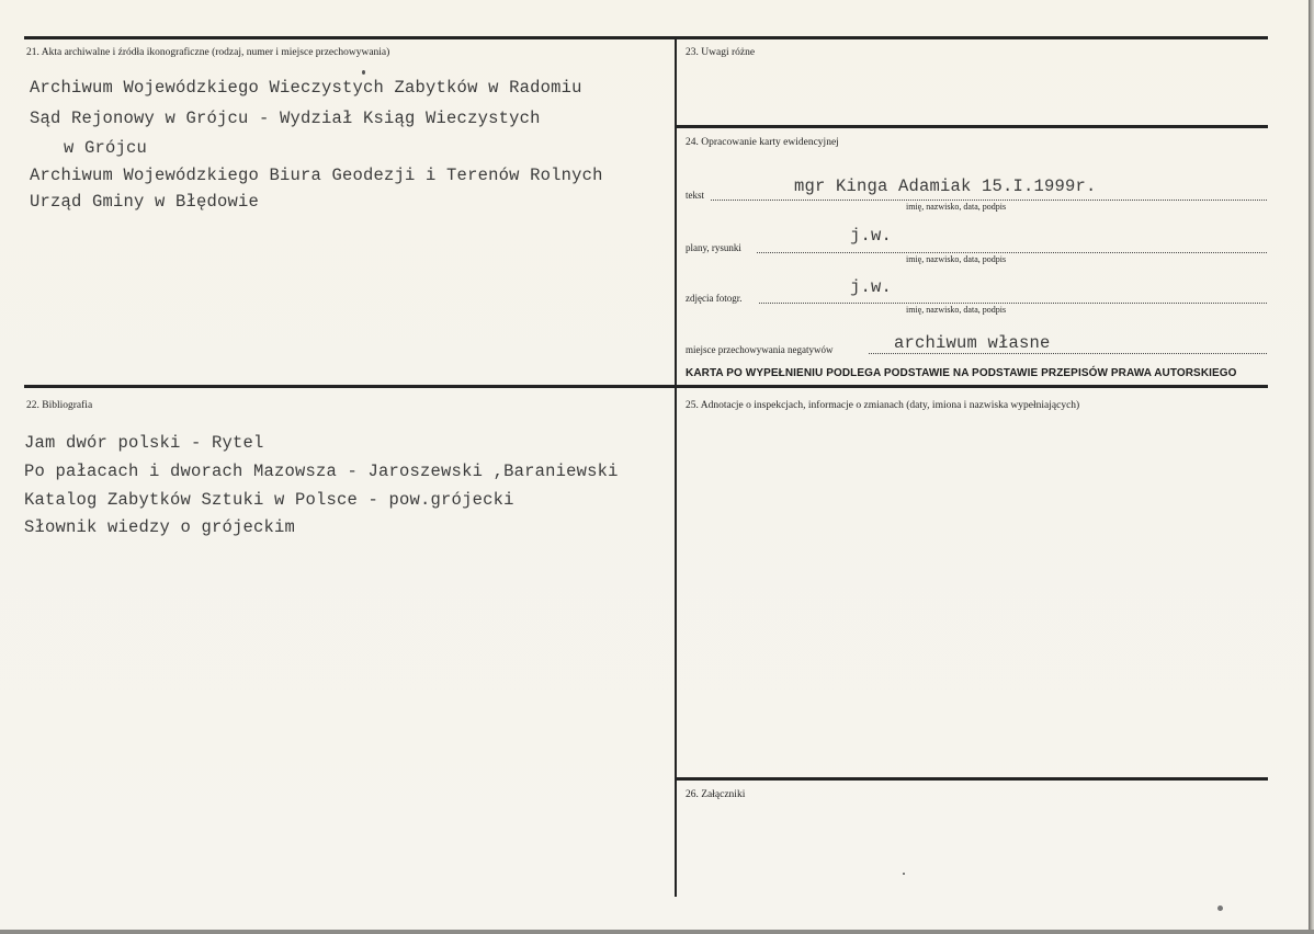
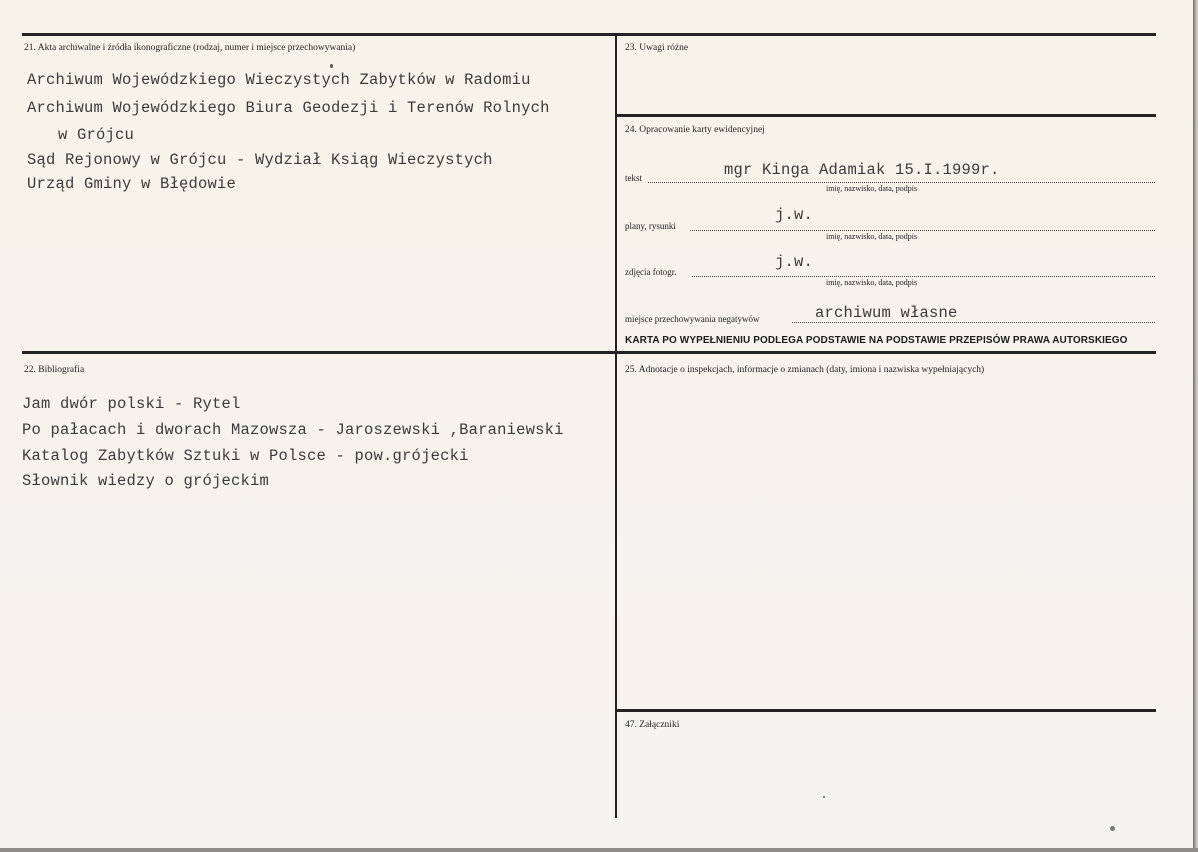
  21. Akta archiwalne i źródła ikonograficzne (rodzaj, numer i miejsce przechowywania)
  Archiwum Wojewódzkiego Wieczystych Zabytków w Radomiu
- Sąd Rejonowy w Grójcu - Wydział Ksiąg Wieczystych
+ Archiwum Wojewódzkiego Biura Geodezji i Terenów Rolnych
  w Grójcu
- Archiwum Wojewódzkiego Biura Geodezji i Terenów Rolnych
+ Sąd Rejonowy w Grójcu - Wydział Ksiąg Wieczystych
  Urząd Gminy w Błędowie
  22. Bibliografia
  Jam dwór polski - Rytel
  Po pałacach i dworach Mazowsza - Jaroszewski ,Baraniewski
  Katalog Zabytków Sztuki w Polsce - pow.grójecki
  Słownik wiedzy o grójeckim
  23. Uwagi różne
  24. Opracowanie karty ewidencyjnej
  tekst
  mgr Kinga Adamiak 15.I.1999r.
  imię, nazwisko, data, podpis
  plany, rysunki
  j.w.
  imię, nazwisko, data, podpis
  zdjęcia fotogr.
  j.w.
  imię, nazwisko, data, podpis
  miejsce przechowywania negatywów
  archiwum własne
  KARTA PO WYPEŁNIENIU PODLEGA PODSTAWIE NA PODSTAWIE PRZEPISÓW PRAWA AUTORSKIEGO
  25. Adnotacje o inspekcjach, informacje o zmianach (daty, imiona i nazwiska wypełniających)
- 26. Załączniki
+ 47. Załączniki
